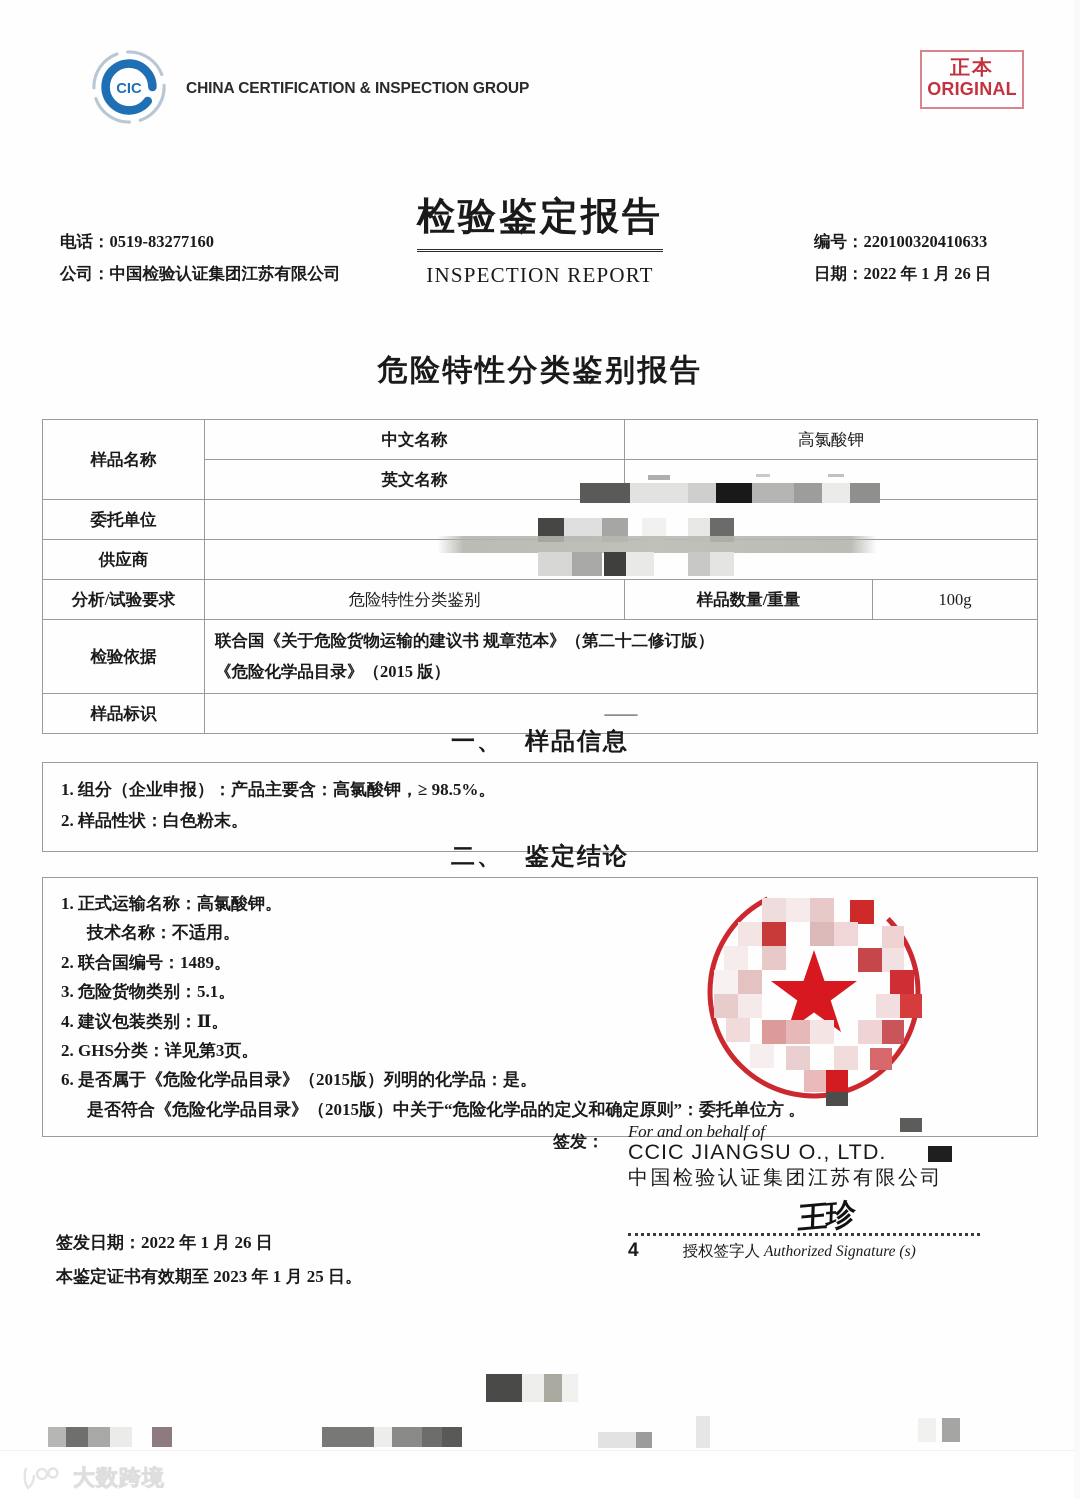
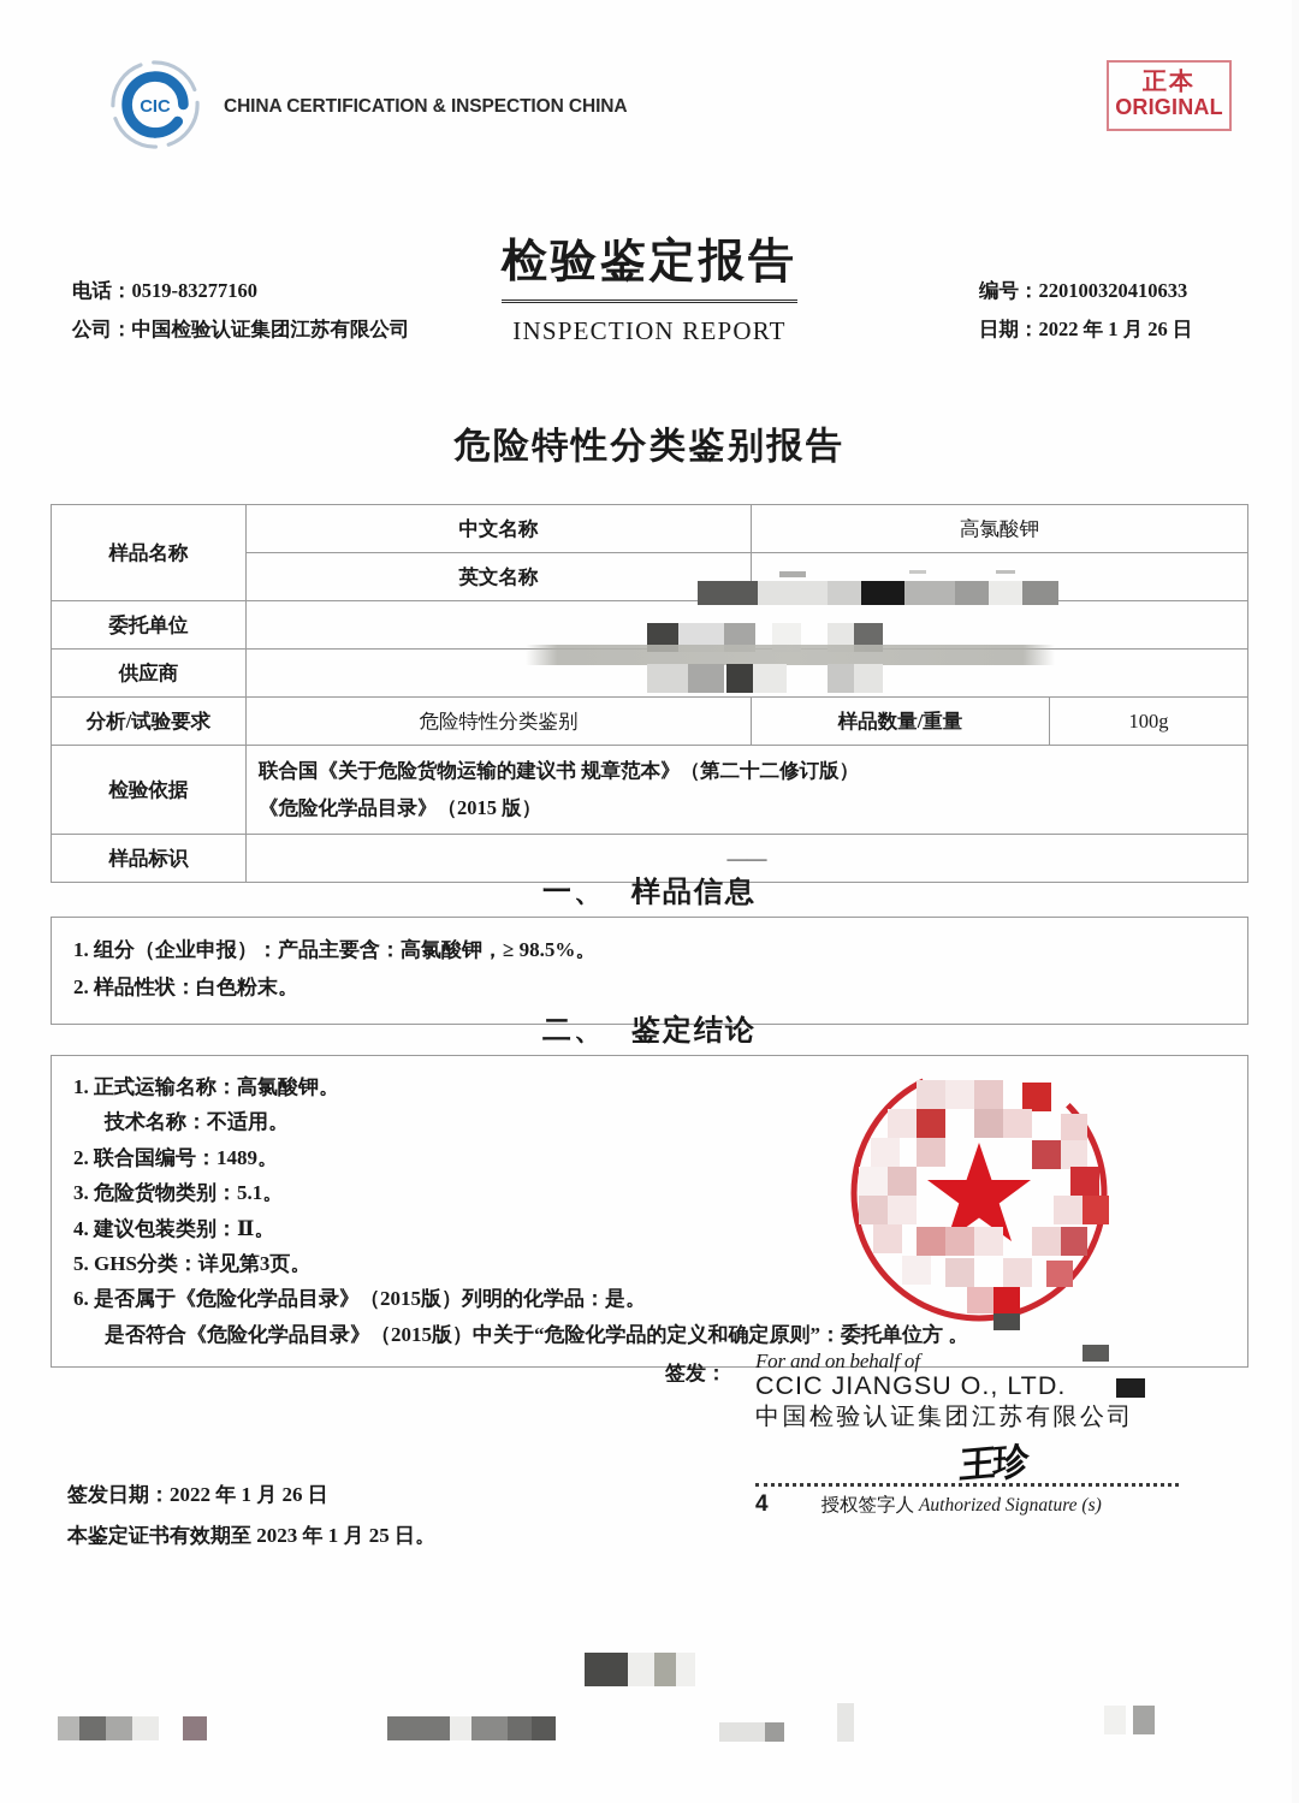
  CIC
- CHINA CERTIFICATION & INSPECTION GROUP
+ CHINA CERTIFICATION & INSPECTION CHINA
  正本
  ORIGINAL
  检验鉴定报告
  INSPECTION REPORT
  电话：0519-83277160
  公司：中国检验认证集团江苏有限公司
  编号：220100320410633
  日期：2022 年 1 月 26 日
  危险特性分类鉴别报告
  样品名称	中文名称	高氯酸钾
  英文名称
  委托单位
  供应商
  分析/试验要求	危险特性分类鉴别	样品数量/重量	100g
  检验依据	联合国《关于危险货物运输的建议书 规章范本》（第二十二修订版） 《危险化学品目录》（2015 版）
  样品标识	——
  一、 样品信息
  1. 组分（企业申报）：产品主要含：高氯酸钾，≥ 98.5%。
  2. 样品性状：白色粉末。
  二、 鉴定结论
  1. 正式运输名称：高氯酸钾。
  技术名称：不适用。
  2. 联合国编号：1489。
  3. 危险货物类别：5.1。
  4. 建议包装类别：Ⅱ。
- 2. GHS分类：详见第3页。
+ 5. GHS分类：详见第3页。
  6. 是否属于《危险化学品目录》（2015版）列明的化学品：是。
  是否符合《危险化学品目录》（2015版）中关于“危险化学品的定义和确定原则”：委托单位方 。
  签发：
  For and on behalf of
  CCIC JIANGSU O., LTD.
  中国检验认证集团江苏有限公司
  4
  授权签字人 Authorized Signature (s)
  签发日期：2022 年 1 月 26 日
  本鉴定证书有效期至 2023 年 1 月 25 日。
- 大数跨境
